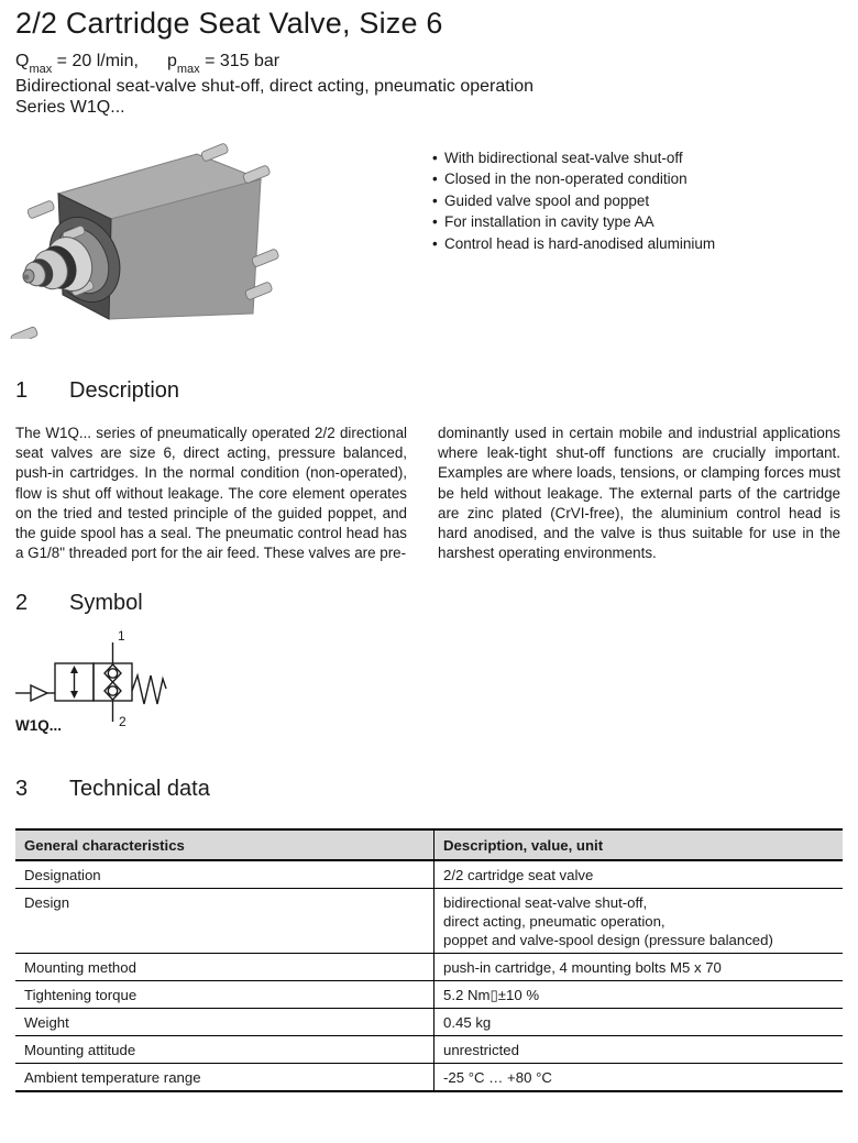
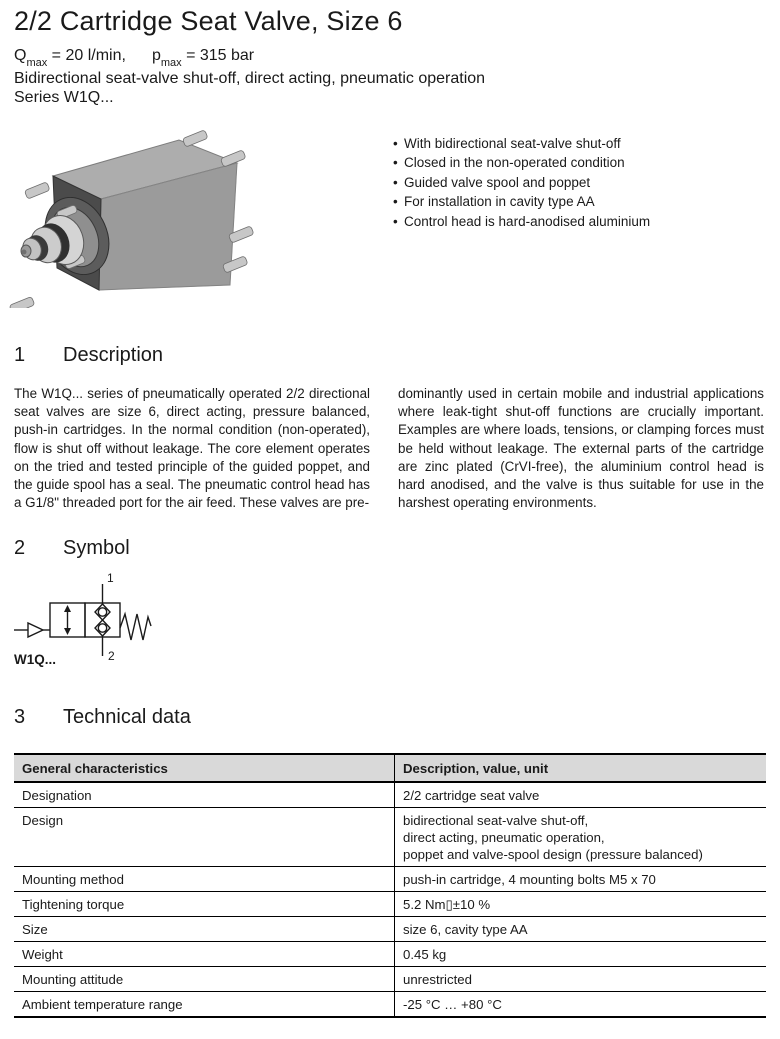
  2/2 Cartridge Seat Valve, Size 6
  Qmax = 20 l/min, pmax = 315 bar
  Bidirectional seat-valve shut-off, direct acting, pneumatic operation
  Series W1Q...
  •
  With bidirectional seat-valve shut-off
  •
  Closed in the non-operated condition
  •
  Guided valve spool and poppet
  •
  For installation in cavity type AA
  •
  Control head is hard-anodised aluminium
  1 Description
  The W1Q... series of pneumatically operated 2/2 directional seat valves are size 6, direct acting, pressure balanced, push-in cartridges. In the normal condition (non-operated), flow is shut off without leakage. The core element operates on the tried and tested principle of the guided poppet, and the guide spool has a seal. The pneumatic control head has a G1/8" threaded port for the air feed. These valves are pre-
  dominantly used in certain mobile and industrial applications where leak-tight shut-off functions are crucially important. Examples are where loads, tensions, or clamping forces must be held without leakage. The external parts of the cartridge are zinc plated (CrVI-free), the aluminium control head is hard anodised, and the valve is thus suitable for use in the harshest operating environments.
  2 Symbol
  1
  2
  W1Q...
  3 Technical data
  General characteristics	Description, value, unit
  Designation	2/2 cartridge seat valve
  Design	bidirectional seat-valve shut-off, direct acting, pneumatic operation, poppet and valve-spool design (pressure balanced)
  Mounting method	push-in cartridge, 4 mounting bolts M5 x 70
  Tightening torque	5.2 Nm▯±10 %
+ Size	size 6, cavity type AA
  Weight	0.45 kg
  Mounting attitude	unrestricted
  Ambient temperature range	-25 °C … +80 °C
